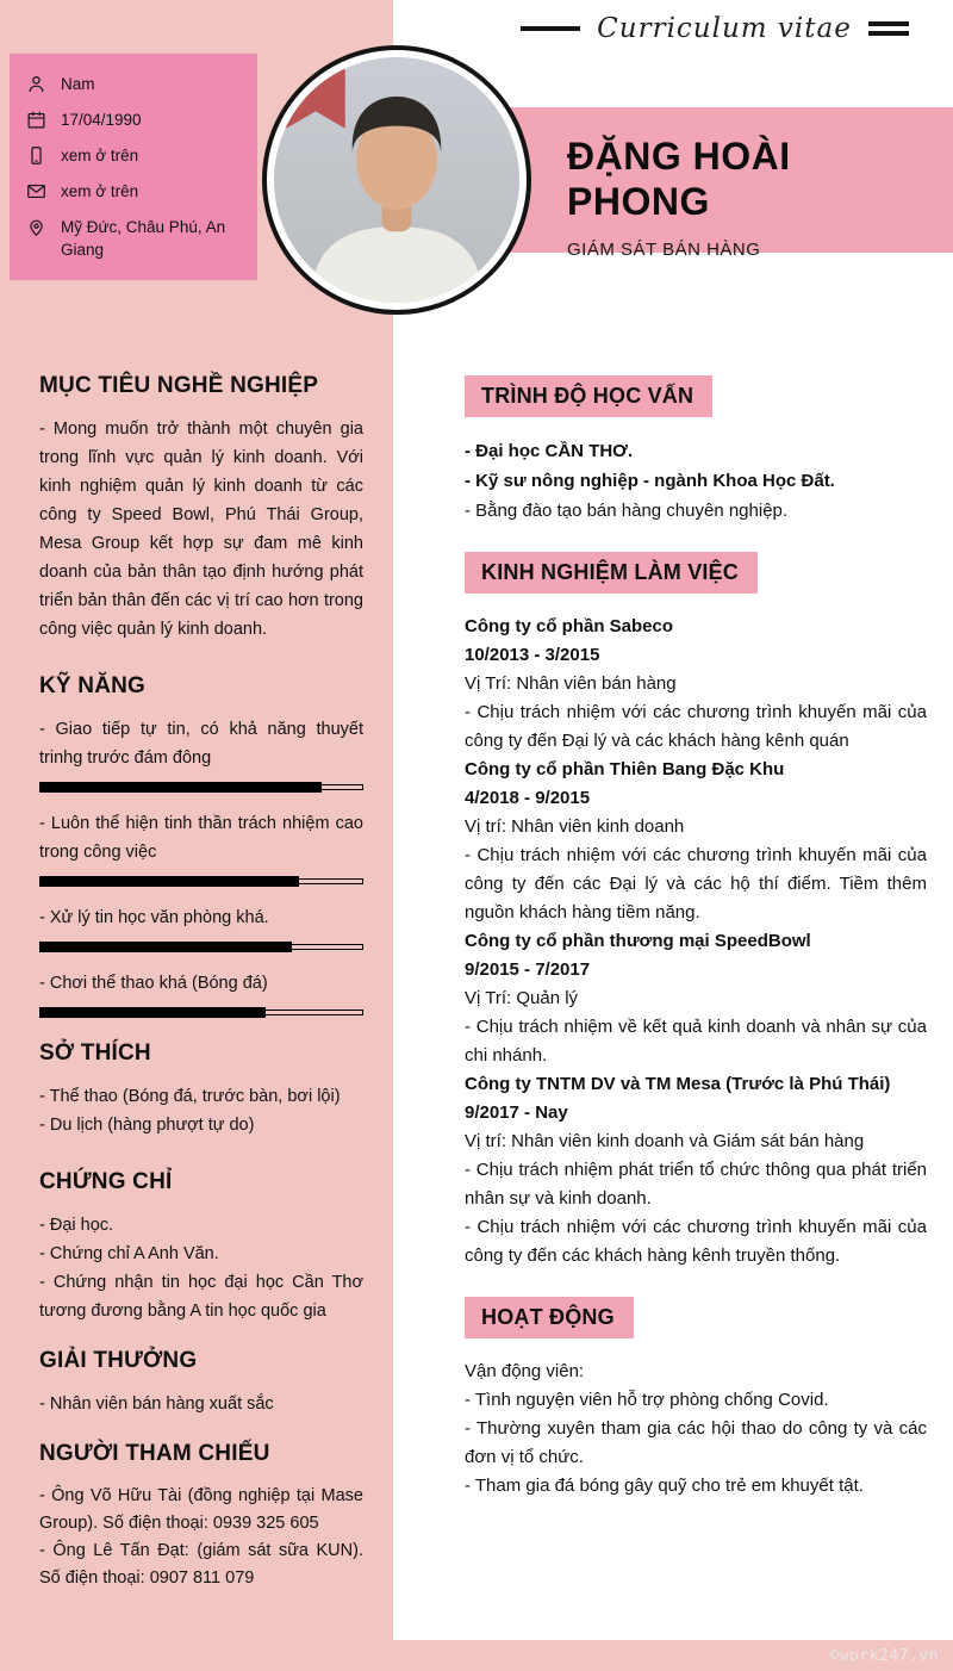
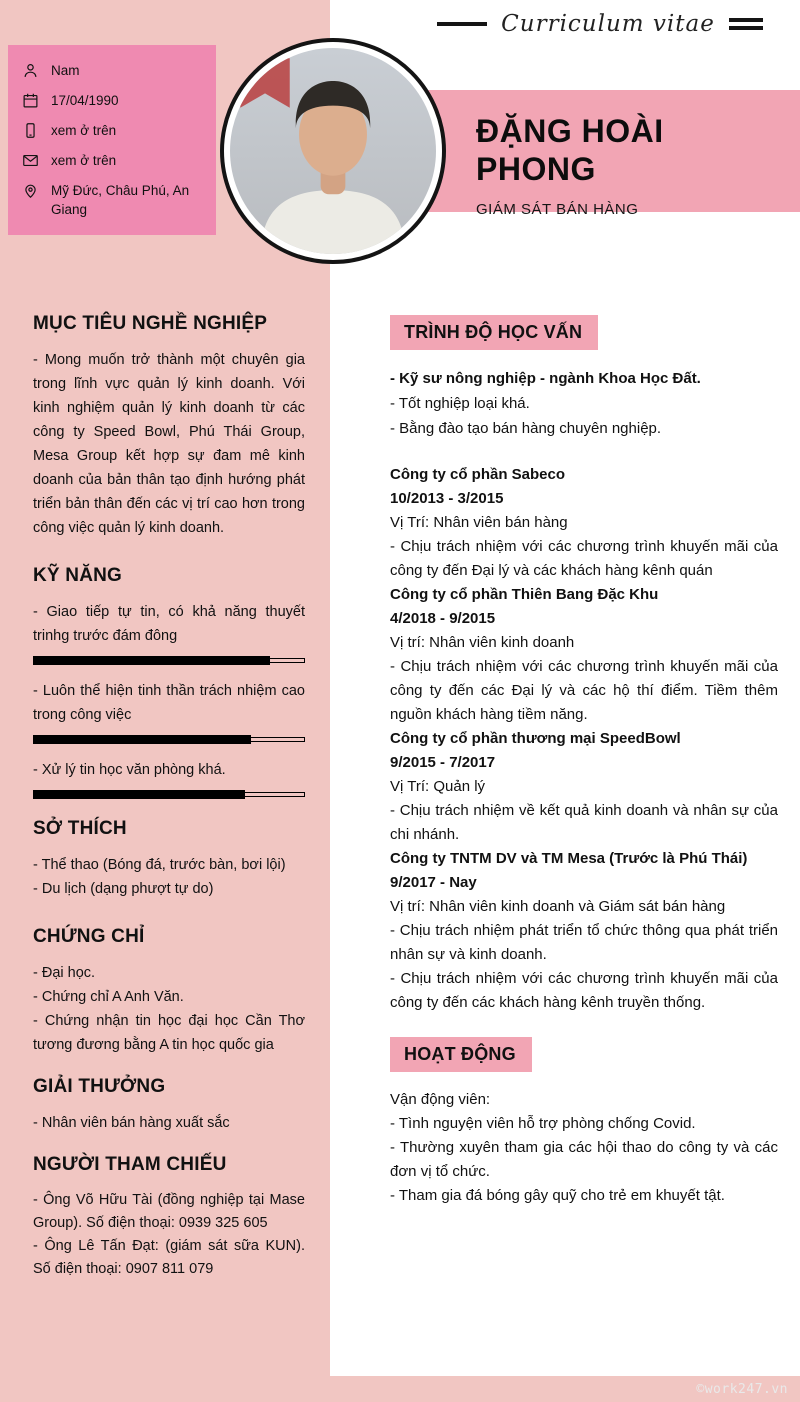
  Curriculum vitae
  Nam
  17/04/1990
  xem ở trên
  xem ở trên
  Mỹ Đức, Châu Phú, An Giang
  ĐẶNG HOÀI PHONG
  GIÁM SÁT BÁN HÀNG
  MỤC TIÊU NGHỀ NGHIỆP
  - Mong muốn trở thành một chuyên gia trong lĩnh vực quản lý kinh doanh. Với kinh nghiệm quản lý kinh doanh từ các công ty Speed Bowl, Phú Thái Group, Mesa Group kết hợp sự đam mê kinh doanh của bản thân tạo định hướng phát triển bản thân đến các vị trí cao hơn trong công việc quản lý kinh doanh.
  KỸ NĂNG
  - Giao tiếp tự tin, có khả năng thuyết trinhg trước đám đông
  - Luôn thể hiện tinh thần trách nhiệm cao trong công việc
  - Xử lý tin học văn phòng khá.
- - Chơi thể thao khá (Bóng đá)
  SỞ THÍCH
  - Thể thao (Bóng đá, trước bàn, bơi lội)
- - Du lịch (hàng phượt tự do)
+ - Du lịch (dạng phượt tự do)
  CHỨNG CHỈ
  - Đại học.
  - Chứng chỉ A Anh Văn.
  - Chứng nhận tin học đại học Cần Thơ tương đương bằng A tin học quốc gia
  GIẢI THƯỞNG
  - Nhân viên bán hàng xuất sắc
  NGƯỜI THAM CHIẾU
  - Ông Võ Hữu Tài (đồng nghiệp tại Mase Group). Số điện thoại: 0939 325 605
  - Ông Lê Tấn Đạt: (giám sát sữa KUN). Số điện thoại: 0907 811 079
  TRÌNH ĐỘ HỌC VẤN
- - Đại học CẦN THƠ.
  - Kỹ sư nông nghiệp - ngành Khoa Học Đất.
+ - Tốt nghiệp loại khá.
  - Bằng đào tạo bán hàng chuyên nghiệp.
- KINH NGHIỆM LÀM VIỆC
  Công ty cổ phần Sabeco
  10/2013 - 3/2015
  Vị Trí: Nhân viên bán hàng
  - Chịu trách nhiệm với các chương trình khuyến mãi của công ty đến Đại lý và các khách hàng kênh quán
  Công ty cổ phần Thiên Bang Đặc Khu
  4/2018 - 9/2015
  Vị trí: Nhân viên kinh doanh
  - Chịu trách nhiệm với các chương trình khuyến mãi của công ty đến các Đại lý và các hộ thí điểm. Tiềm thêm nguồn khách hàng tiềm năng.
  Công ty cổ phần thương mại SpeedBowl
  9/2015 - 7/2017
  Vị Trí: Quản lý
  - Chịu trách nhiệm về kết quả kinh doanh và nhân sự của chi nhánh.
  Công ty TNTM DV và TM Mesa (Trước là Phú Thái)
  9/2017 - Nay
  Vị trí: Nhân viên kinh doanh và Giám sát bán hàng
  - Chịu trách nhiệm phát triển tổ chức thông qua phát triển nhân sự và kinh doanh.
  - Chịu trách nhiệm với các chương trình khuyến mãi của công ty đến các khách hàng kênh truyền thống.
  HOẠT ĐỘNG
  Vận động viên:
  - Tình nguyện viên hỗ trợ phòng chống Covid.
  - Thường xuyên tham gia các hội thao do công ty và các đơn vị tổ chức.
  - Tham gia đá bóng gây quỹ cho trẻ em khuyết tật.
  ©work247.vn
